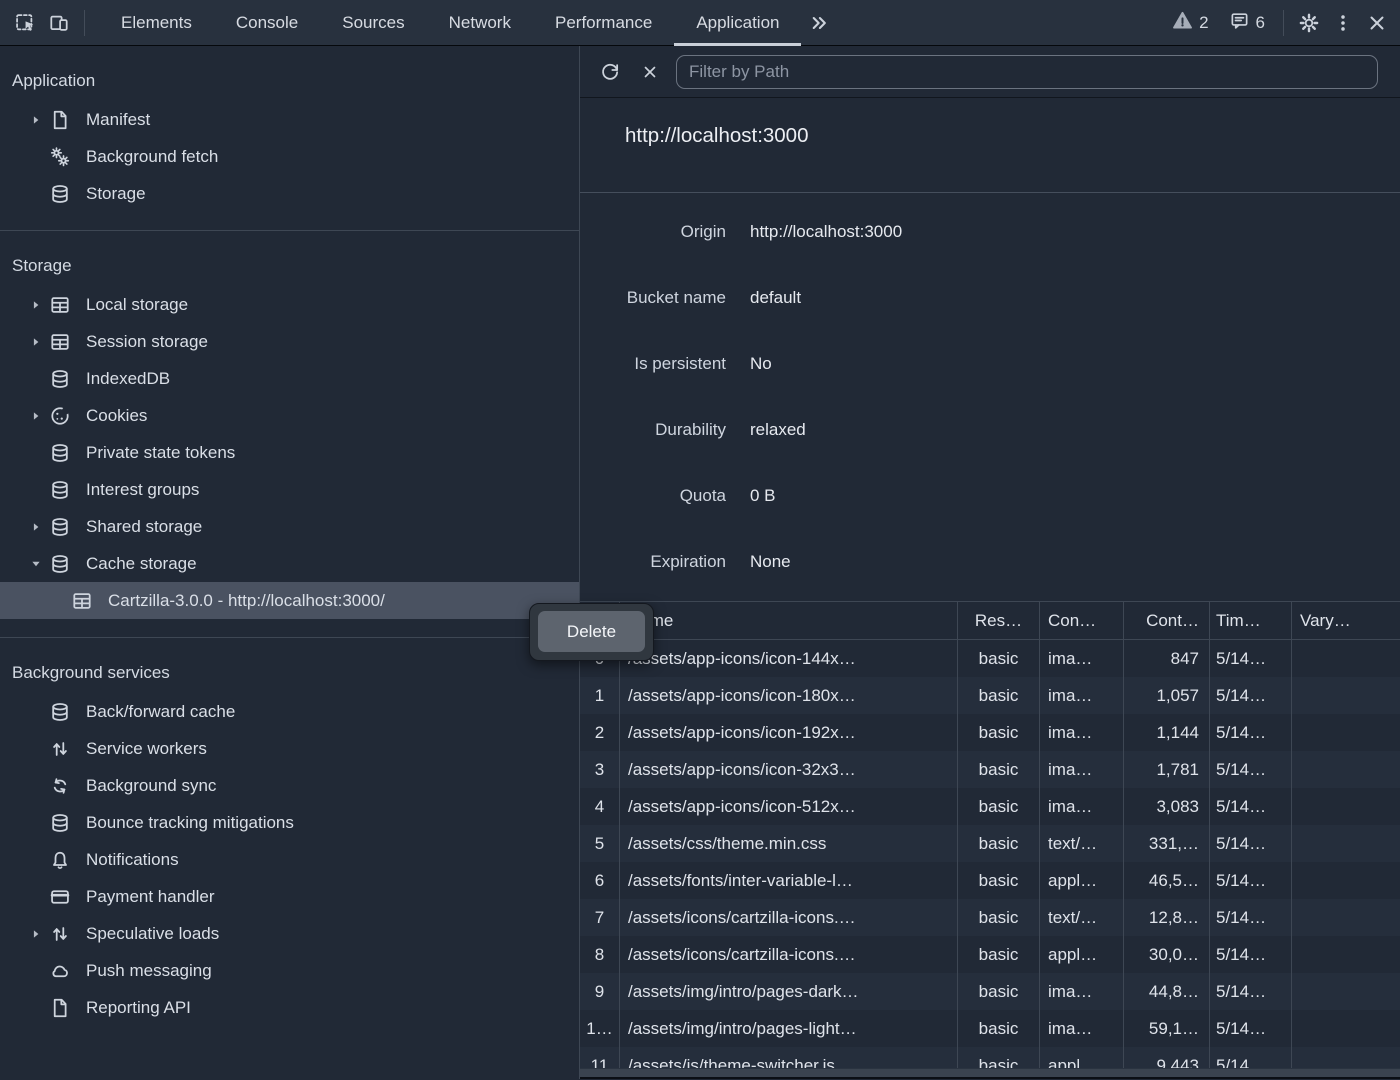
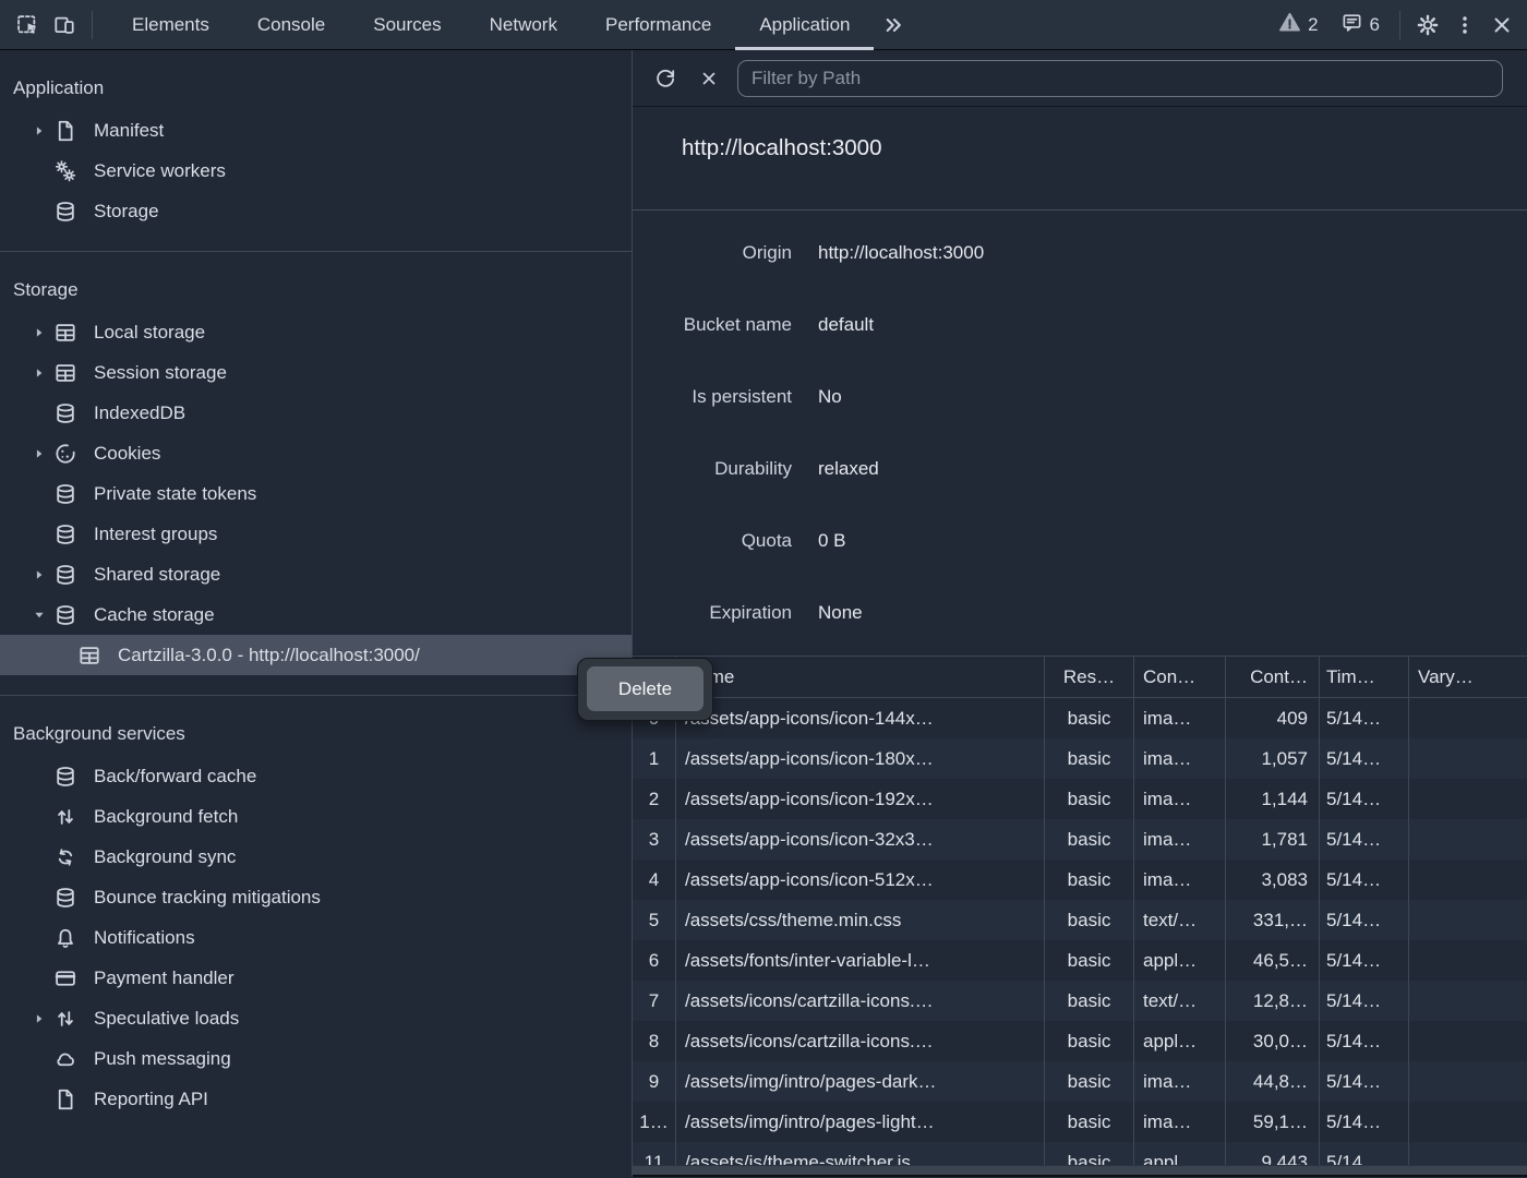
  Elements
  Console
  Sources
  Network
  Performance
  Application
  2
  6
  Application
  Manifest
- Background fetch
+ Service workers
  Storage
  Storage
  Local storage
  Session storage
  IndexedDB
  Cookies
  Private state tokens
  Interest groups
  Shared storage
  Cache storage
  Cartzilla-3.0.0 - http://localhost:3000/
  Background services
  Back/forward cache
- Service workers
+ Background fetch
  Background sync
  Bounce tracking mitigations
  Notifications
  Payment handler
  Speculative loads
  Push messaging
  Reporting API
  Filter by Path
  http://localhost:3000
  Origin
  http://localhost:3000
  Bucket name
  default
  Is persistent
  No
  Durability
  relaxed
  Quota
  0 B
  Expiration
  None
  Res…
  Con…
  Cont…
  Tim…
  Vary…
  sets/app-icons/icon-144x…
  basic
  ima…
- 847
+ 409
  5/14…
  1
  /assets/app-icons/icon-180x…
  basic
  ima…
  1,057
  5/14…
  2
  /assets/app-icons/icon-192x…
  basic
  ima…
  1,144
  5/14…
  3
  /assets/app-icons/icon-32x3…
  basic
  ima…
  1,781
  5/14…
  4
  /assets/app-icons/icon-512x…
  basic
  ima…
  3,083
  5/14…
  5
  /assets/css/theme.min.css
  basic
  text/…
  331,…
  5/14…
  6
  /assets/fonts/inter-variable-l…
  basic
  appl…
  46,5…
  5/14…
  7
  /assets/icons/cartzilla-icons.…
  basic
  text/…
  12,8…
  5/14…
  8
  /assets/icons/cartzilla-icons.…
  basic
  appl…
  30,0…
  5/14…
  9
  /assets/img/intro/pages-dark…
  basic
  ima…
  44,8…
  5/14…
  1…
  /assets/img/intro/pages-light…
  basic
  ima…
  59,1…
  5/14…
  11
  /assets/js/theme-switcher.js
  basic
  appl…
  9,443
  5/14…
  Delete
